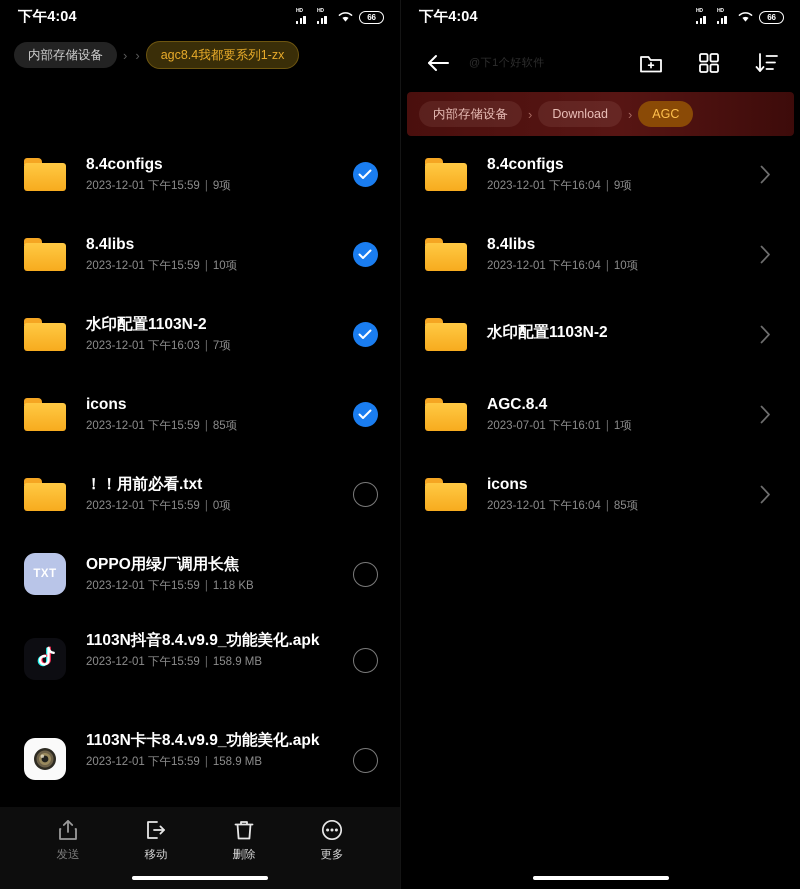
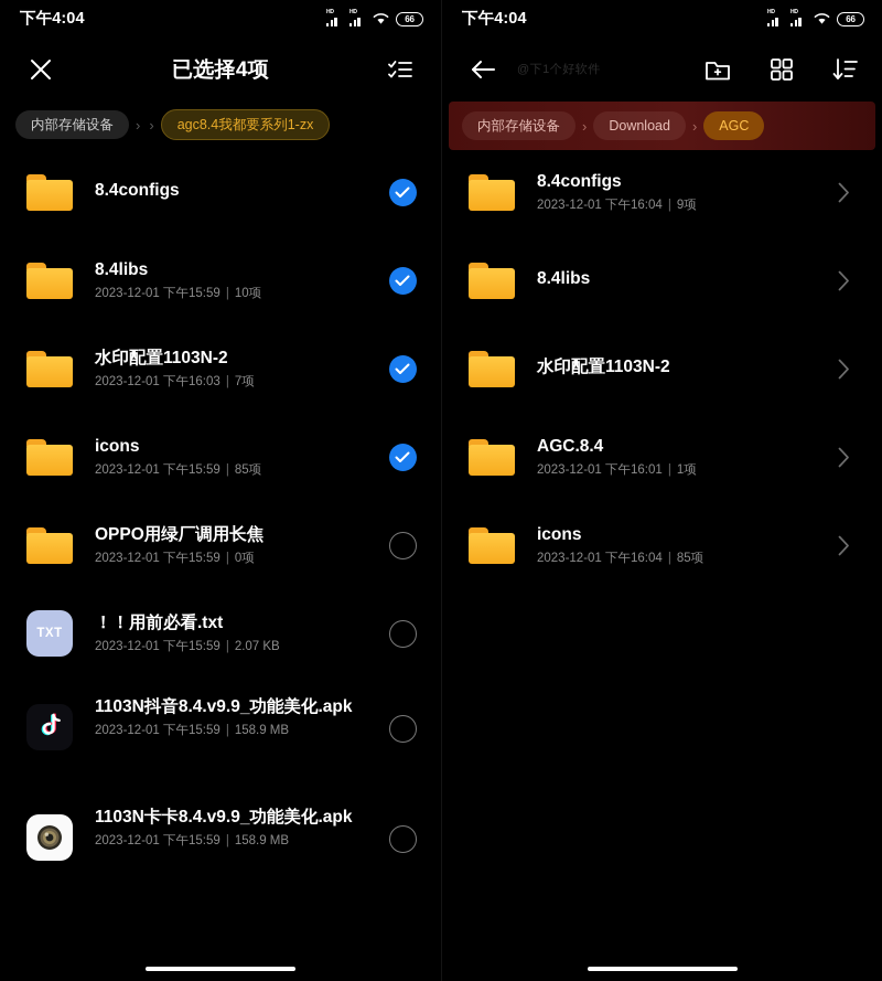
  下午4:04
  66
+ 已选择4项
  内部存储设备
  ›
  ›
  agc8.4我都要系列1-zx
  8.4configs
- 2023-12-01 下午15:59 | 9项
  8.4libs
  2023-12-01 下午15:59 | 10项
  水印配置1103N-2
  2023-12-01 下午16:03 | 7项
  icons
  2023-12-01 下午15:59 | 85项
- ！！用前必看.txt
+ OPPO用绿厂调用长焦
  2023-12-01 下午15:59 | 0项
  TXT
- OPPO用绿厂调用长焦
+ ！！用前必看.txt
- 2023-12-01 下午15:59 | 1.18 KB
+ 2023-12-01 下午15:59 | 2.07 KB
  1103N抖音8.4.v9.9_功能美化.apk
  2023-12-01 下午15:59 | 158.9 MB
  1103N卡卡8.4.v9.9_功能美化.apk
  2023-12-01 下午15:59 | 158.9 MB
- 发送
- 移动
- 删除
- 更多
  下午4:04
  66
  @下1个好软件
  内部存储设备
  ›
  Download
  ›
  AGC
  8.4configs
  2023-12-01 下午16:04 | 9项
  8.4libs
- 2023-12-01 下午16:04 | 10项
  水印配置1103N-2
  AGC.8.4
- 2023-07-01 下午16:01 | 1项
+ 2023-12-01 下午16:01 | 1项
  icons
  2023-12-01 下午16:04 | 85项
